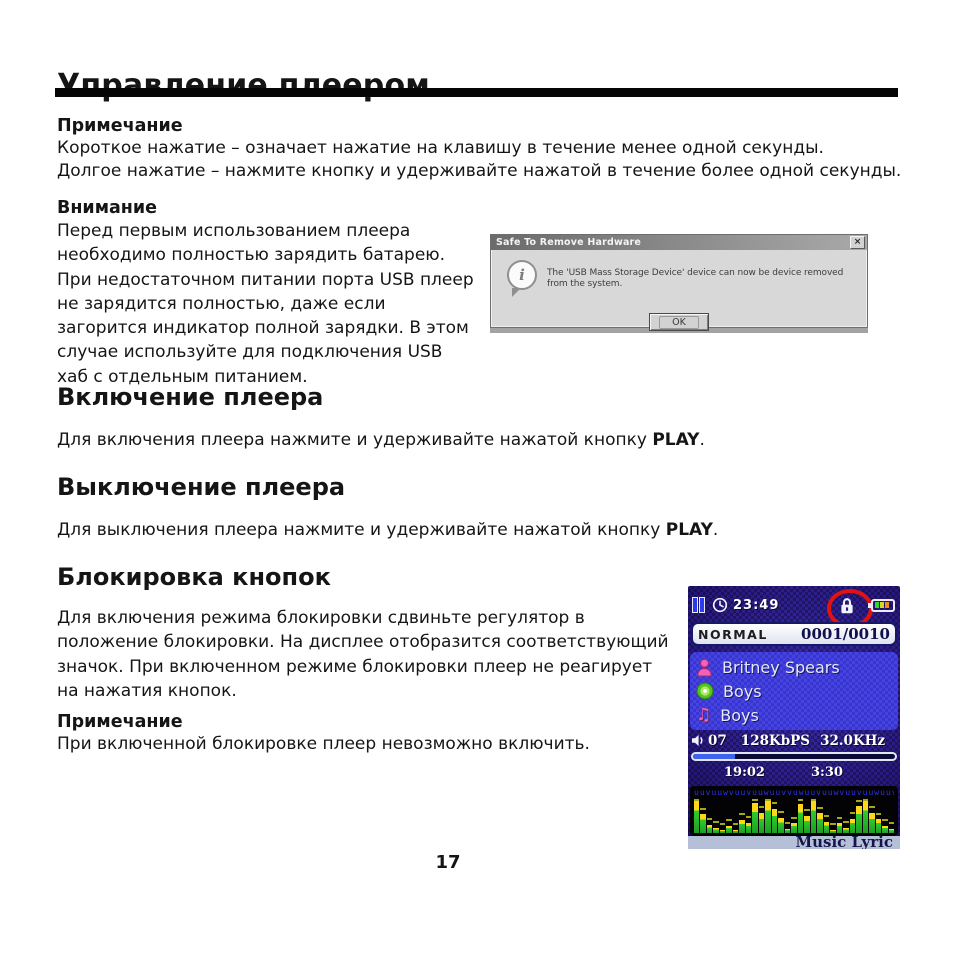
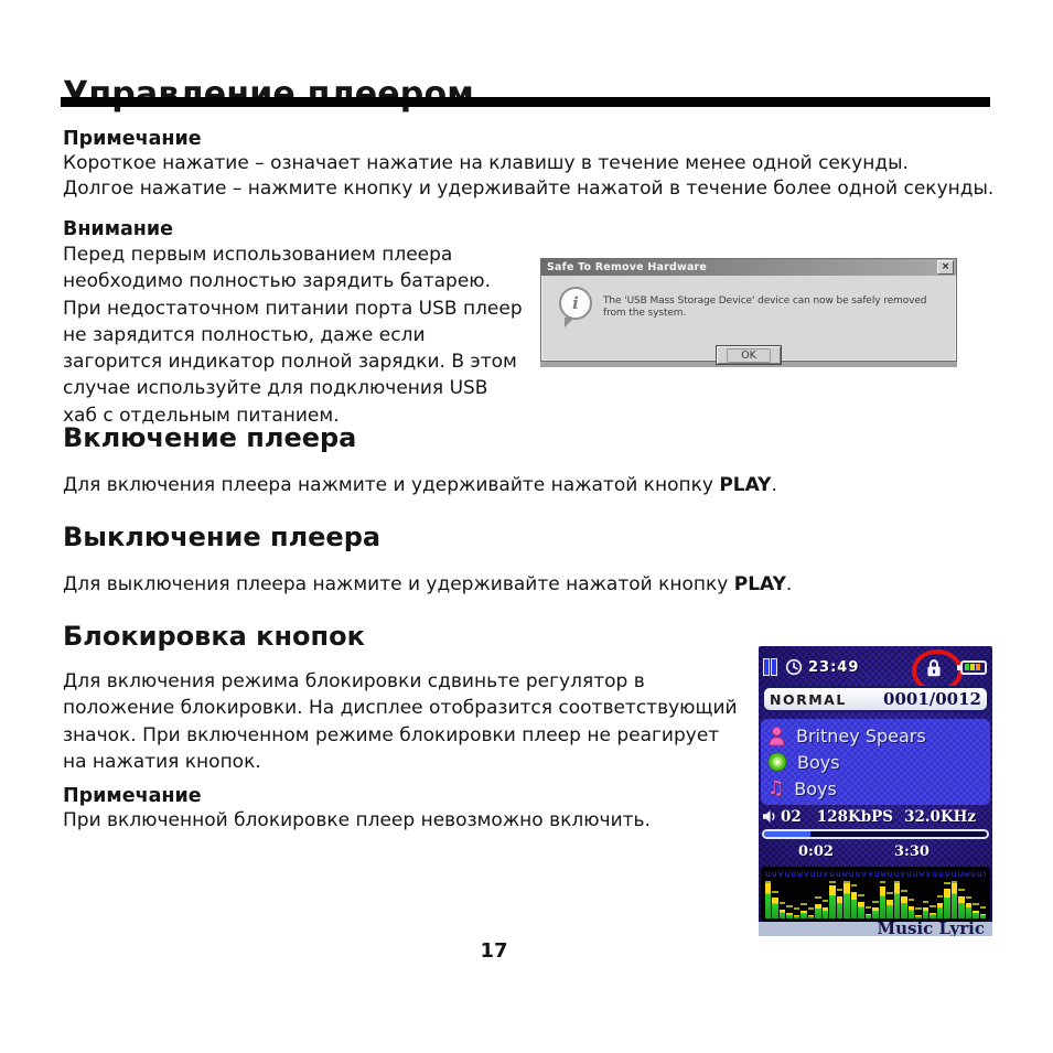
  Управление плеером
  Примечание
  Короткое нажатие – означает нажатие на клавишу в течение менее одной секунды.
  Долгое нажатие – нажмите кнопку и удерживайте нажатой в течение более одной секунды.
  Внимание
  Перед первым использованием плеера
  необходимо полностью зарядить батарею.
  При недостаточном питании порта USB плеер
  не зарядится полностью, даже если
  загорится индикатор полной зарядки. В этом
  случае используйте для подключения USB
  хаб с отдельным питанием.
  Safe To Remove Hardware
  ×
  i
- The 'USB Mass Storage Device' device can now be device removed from the system.
+ The 'USB Mass Storage Device' device can now be safely removed from the system.
  OK
  Включение плеера
  Для включения плеера нажмите и удерживайте нажатой кнопку PLAY.
  Выключение плеера
  Для выключения плеера нажмите и удерживайте нажатой кнопку PLAY.
  Блокировка кнопок
  Для включения режима блокировки сдвиньте регулятор в
  положение блокировки. На дисплее отобразится соответствующий
  значок. При включенном режиме блокировки плеер не реагирует
  на нажатия кнопок.
  Примечание
  При включенной блокировке плеер невозможно включить.
  23:49
  NORMAL
- 0001/0010
+ 0001/0012
  Britney Spears
  Boys
  ♫
  Boys
- 07
+ 02
  128KbPS
  32.0KHz
- 19:02
+ 0:02
  3:30
  uuvuuwvuuvuuwuuvvuwuuvuuwvuuvuuwuu
  Music Lyric
  17
